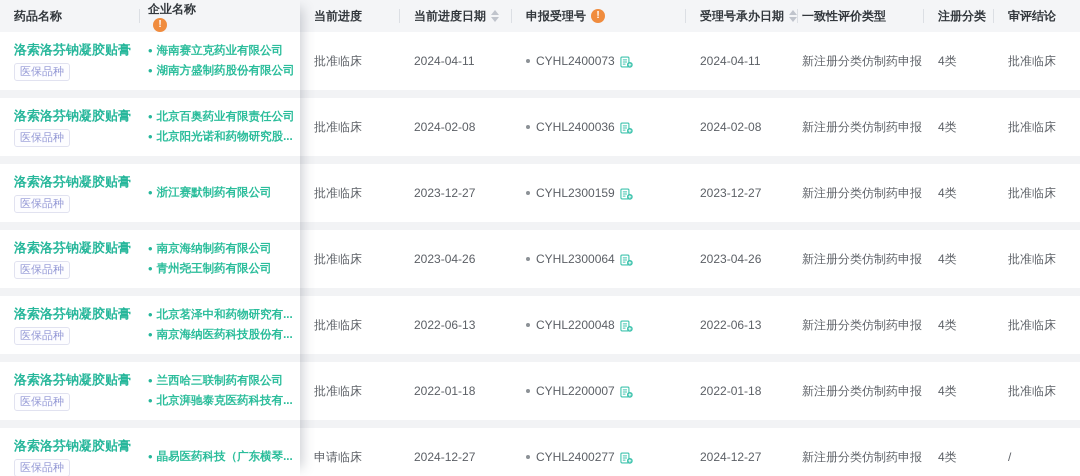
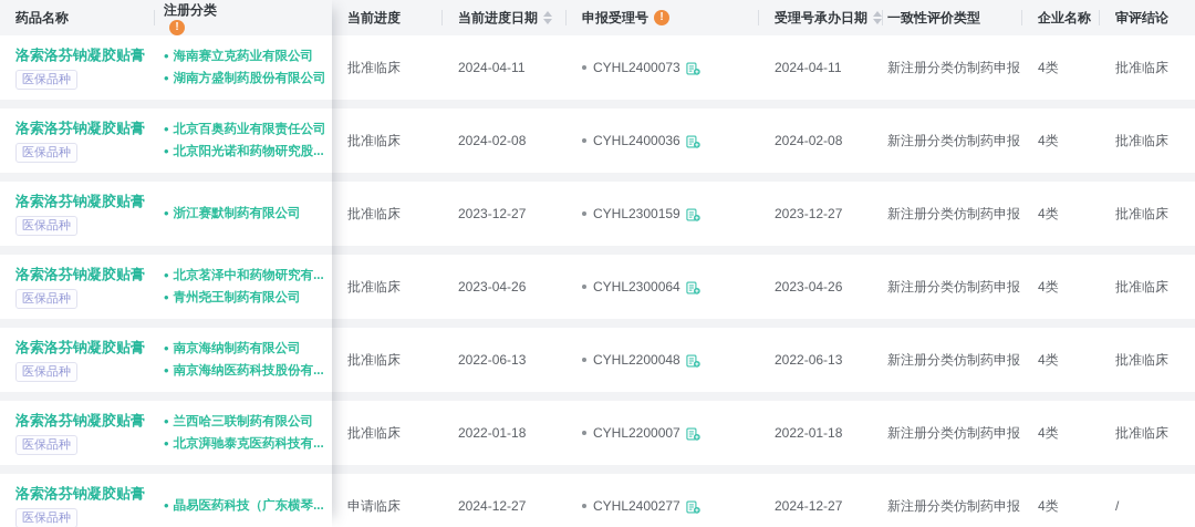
  药品名称
- 企业名称
+ 注册分类
  !
  洛索洛芬钠凝胶贴膏
  医保品种
  •
  海南赛立克药业有限公司
  •
  湖南方盛制药股份有限公司
  洛索洛芬钠凝胶贴膏
  医保品种
  •
  北京百奥药业有限责任公司
  •
  北京阳光诺和药物研究股...
  洛索洛芬钠凝胶贴膏
  医保品种
  •
  浙江赛默制药有限公司
  洛索洛芬钠凝胶贴膏
  医保品种
  •
- 南京海纳制药有限公司
+ 北京茗泽中和药物研究有...
  •
  青州尧王制药有限公司
  洛索洛芬钠凝胶贴膏
  医保品种
  •
- 北京茗泽中和药物研究有...
+ 南京海纳制药有限公司
  •
  南京海纳医药科技股份有...
  洛索洛芬钠凝胶贴膏
  医保品种
  •
  兰西哈三联制药有限公司
  •
  北京湃驰泰克医药科技有...
  洛索洛芬钠凝胶贴膏
  医保品种
  •
  晶易医药科技（广东横琴...
  当前进度
  当前进度日期
  申报受理号
  !
  受理号承办日期
  一致性评价类型
- 注册分类
+ 企业名称
  审评结论
  批准临床
  2024-04-11
  CYHL2400073
  2024-04-11
  新注册分类仿制药申报
  4类
  批准临床
  批准临床
  2024-02-08
  CYHL2400036
  2024-02-08
  新注册分类仿制药申报
  4类
  批准临床
  批准临床
  2023-12-27
  CYHL2300159
  2023-12-27
  新注册分类仿制药申报
  4类
  批准临床
  批准临床
  2023-04-26
  CYHL2300064
  2023-04-26
  新注册分类仿制药申报
  4类
  批准临床
  批准临床
  2022-06-13
  CYHL2200048
  2022-06-13
  新注册分类仿制药申报
  4类
  批准临床
  批准临床
  2022-01-18
  CYHL2200007
  2022-01-18
  新注册分类仿制药申报
  4类
  批准临床
  申请临床
  2024-12-27
  CYHL2400277
  2024-12-27
  新注册分类仿制药申报
  4类
  /
